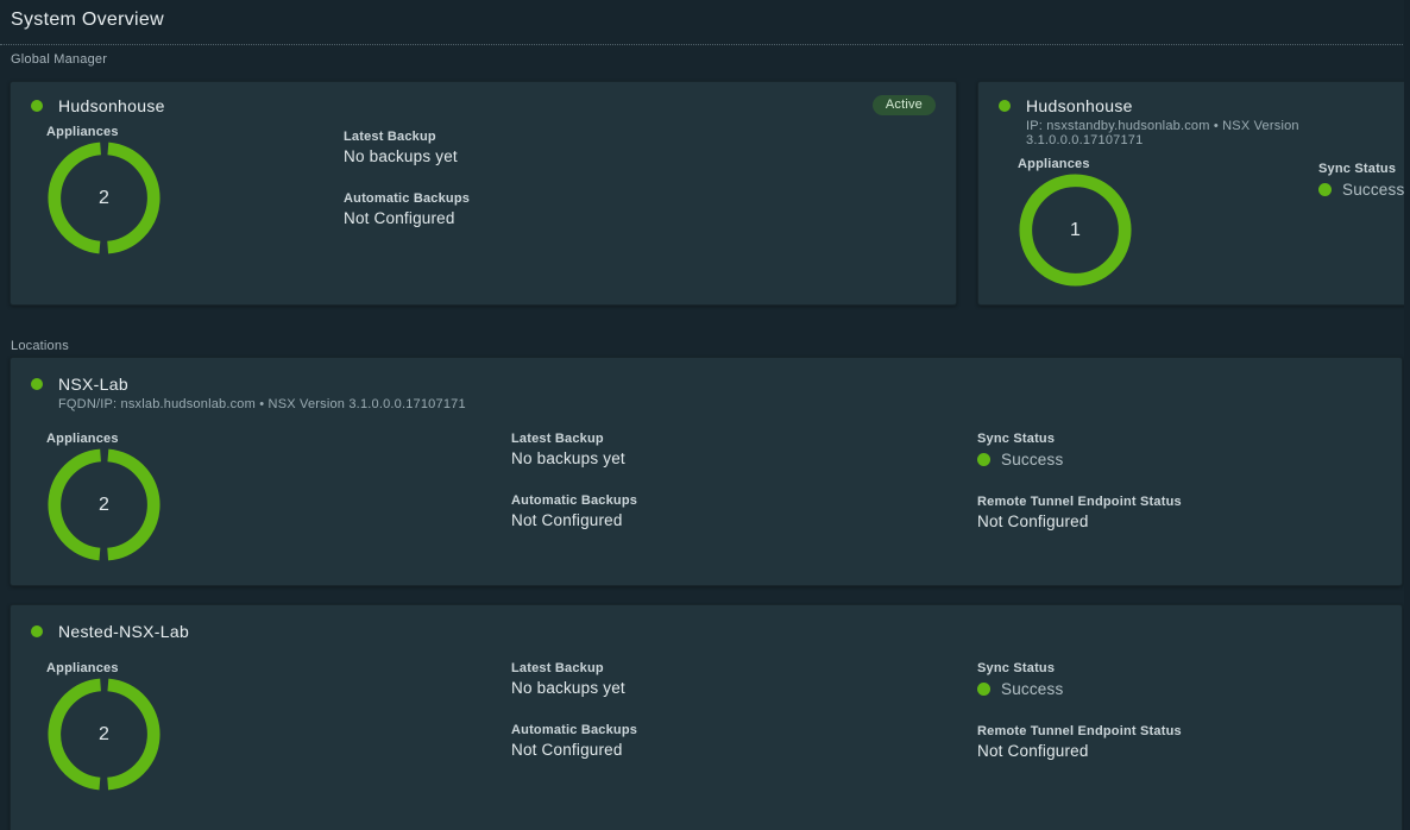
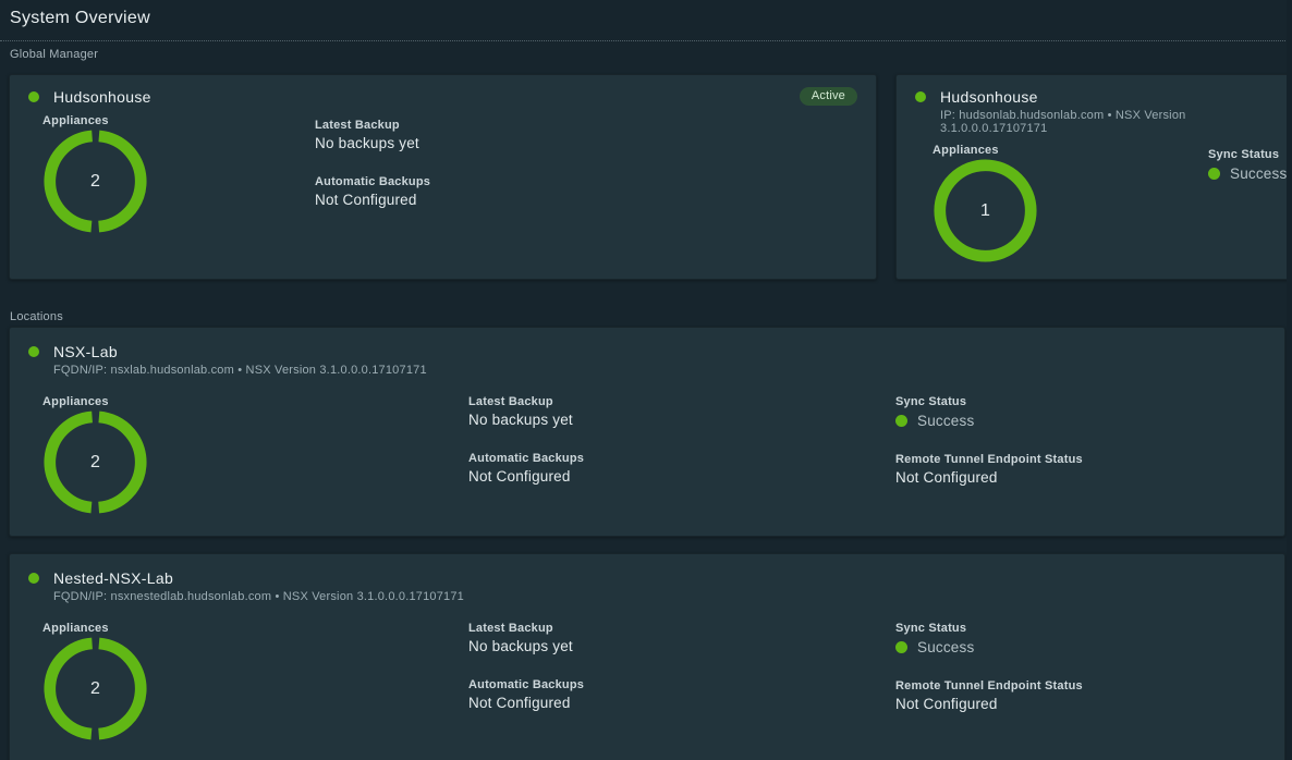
  System Overview
  Global Manager
  Hudsonhouse
  Active
  Appliances
  2
  Latest Backup
  No backups yet
  Automatic Backups
  Not Configured
  Hudsonhouse
- IP: nsxstandby.hudsonlab.com • NSX Version 3.1.0.0.0.17107171
+ IP: hudsonlab.hudsonlab.com • NSX Version 3.1.0.0.0.17107171
  Appliances
  1
  Sync Status
  Success
  Locations
  NSX-Lab
  FQDN/IP: nsxlab.hudsonlab.com • NSX Version 3.1.0.0.0.17107171
  Appliances
  2
  Latest Backup
  No backups yet
  Automatic Backups
  Not Configured
  Sync Status
  Success
  Remote Tunnel Endpoint Status
  Not Configured
  Nested-NSX-Lab
+ FQDN/IP: nsxnestedlab.hudsonlab.com • NSX Version 3.1.0.0.0.17107171
  Appliances
  2
  Latest Backup
  No backups yet
  Automatic Backups
  Not Configured
  Sync Status
  Success
  Remote Tunnel Endpoint Status
  Not Configured
